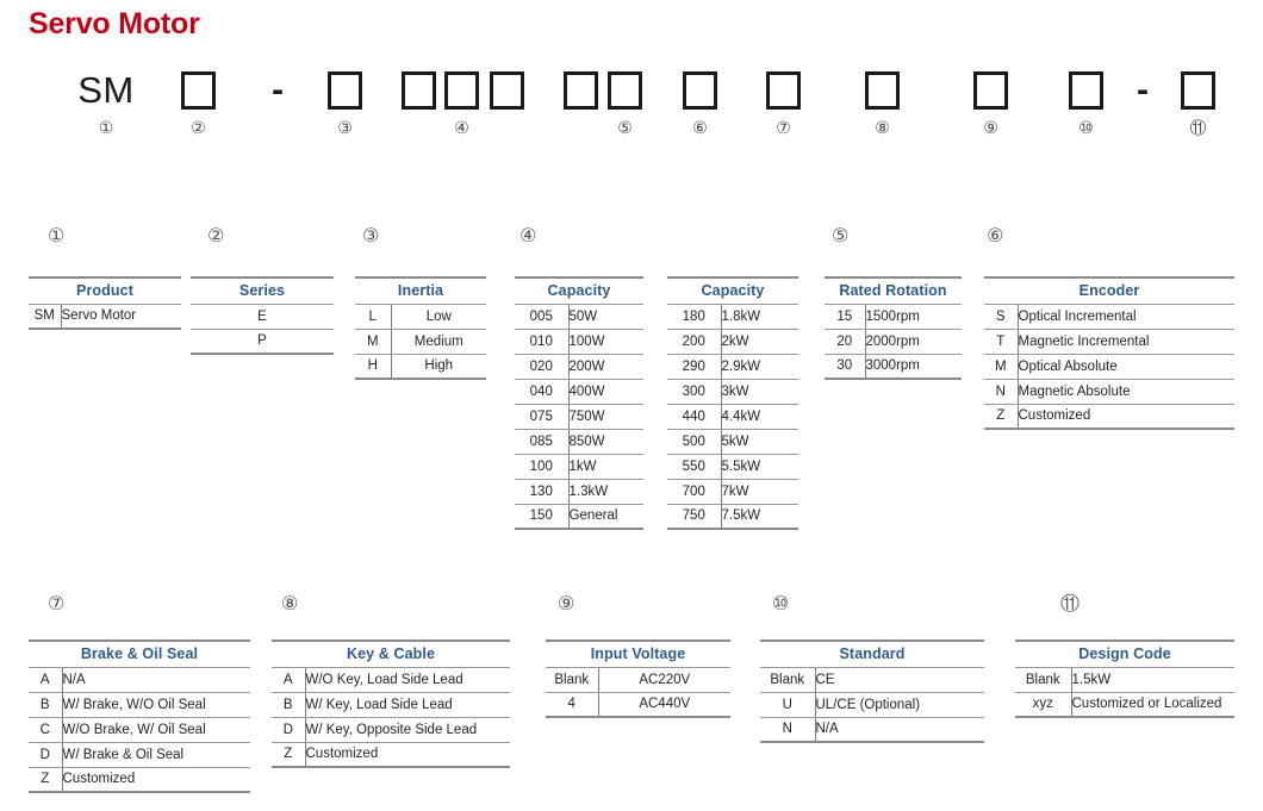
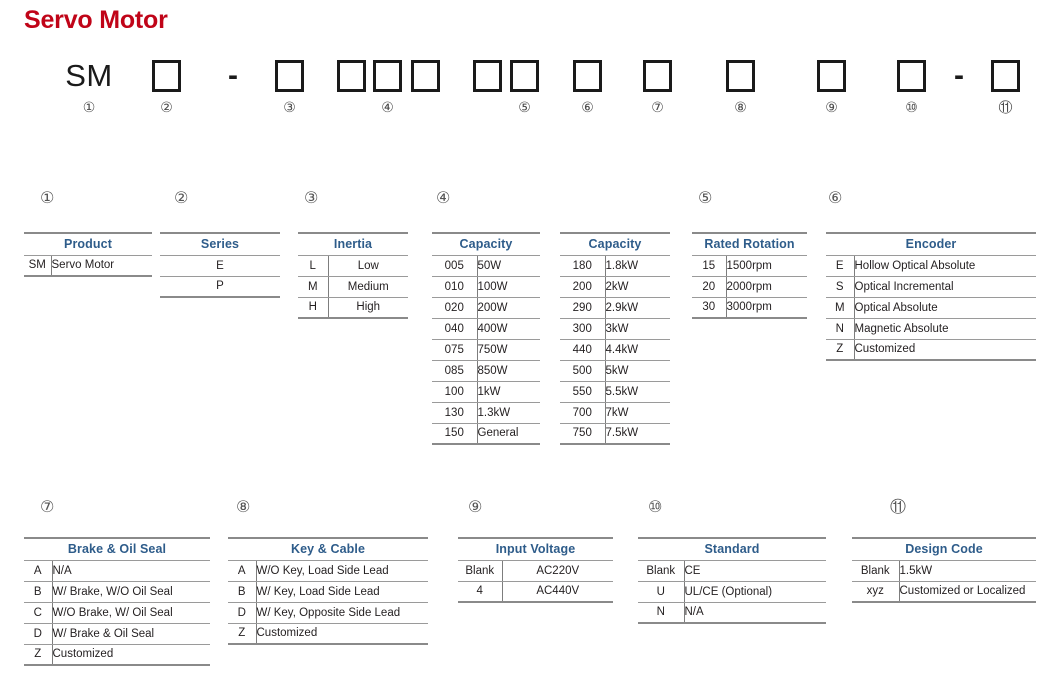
  Servo Motor
  SM
  ①
  ②
  -
  ③
  ④
  ⑤
  ⑥
  ⑦
  ⑧
  ⑨
  ⑩
  -
  ⑪
  ①
  Product
  SM	Servo Motor
  ②
  Series
  E
  P
  ③
  Inertia
  L	Low
  M	Medium
  H	High
  ④
  Capacity
  005	50W
  010	100W
  020	200W
  040	400W
  075	750W
  085	850W
  100	1kW
  130	1.3kW
  150	General
  Capacity
  180	1.8kW
  200	2kW
  290	2.9kW
  300	3kW
  440	4.4kW
  500	5kW
  550	5.5kW
  700	7kW
  750	7.5kW
  ⑤
  Rated Rotation
  15	1500rpm
  20	2000rpm
  30	3000rpm
  ⑥
  Encoder
+ E	Hollow Optical Absolute
  S	Optical Incremental
- T	Magnetic Incremental
  M	Optical Absolute
  N	Magnetic Absolute
  Z	Customized
  ⑦
  Brake & Oil Seal
  A	N/A
  B	W/ Brake, W/O Oil Seal
  C	W/O Brake, W/ Oil Seal
  D	W/ Brake & Oil Seal
  Z	Customized
  ⑧
  Key & Cable
  A	W/O Key, Load Side Lead
  B	W/ Key, Load Side Lead
  D	W/ Key, Opposite Side Lead
  Z	Customized
  ⑨
  Input Voltage
  Blank	AC220V
  4	AC440V
  ⑩
  Standard
  Blank	CE
  U	UL/CE (Optional)
  N	N/A
  ⑪
  Design Code
  Blank	1.5kW
  xyz	Customized or Localized
